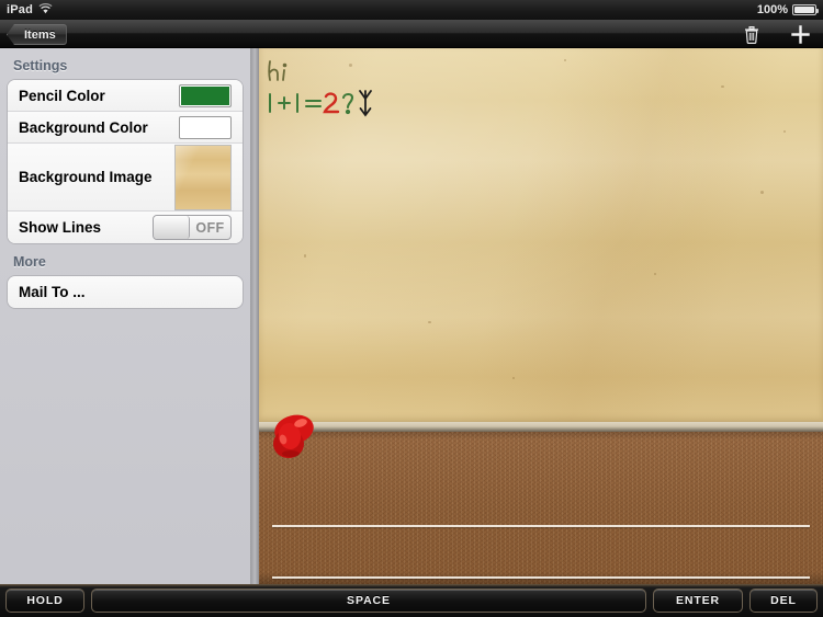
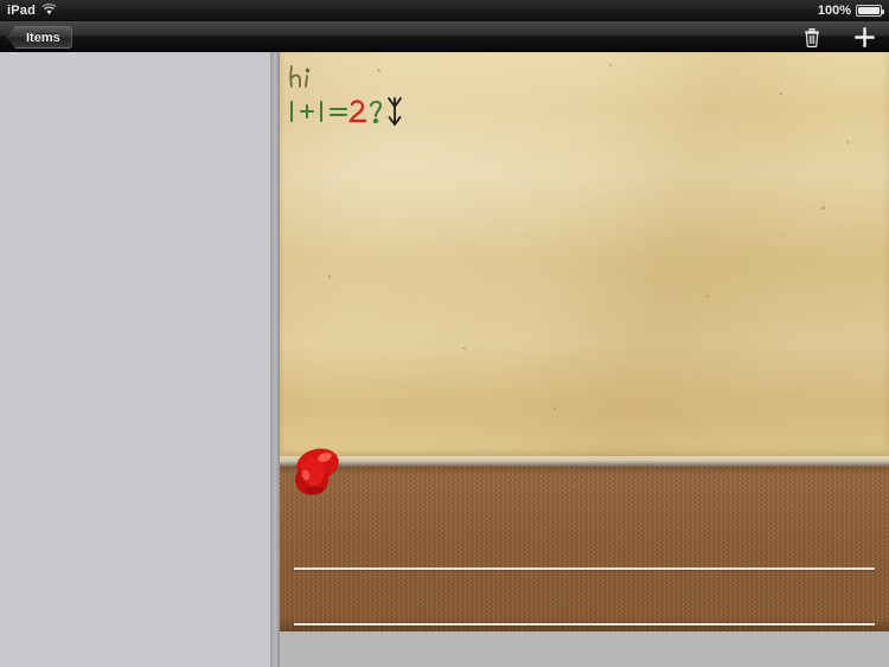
  iPad
  100%
  Items
- Settings
- Pencil Color
- Background Color
- Background Image
- Show Lines
- OFF
- More
- Mail To ...
- HOLD
- SPACE
- ENTER
- DEL
